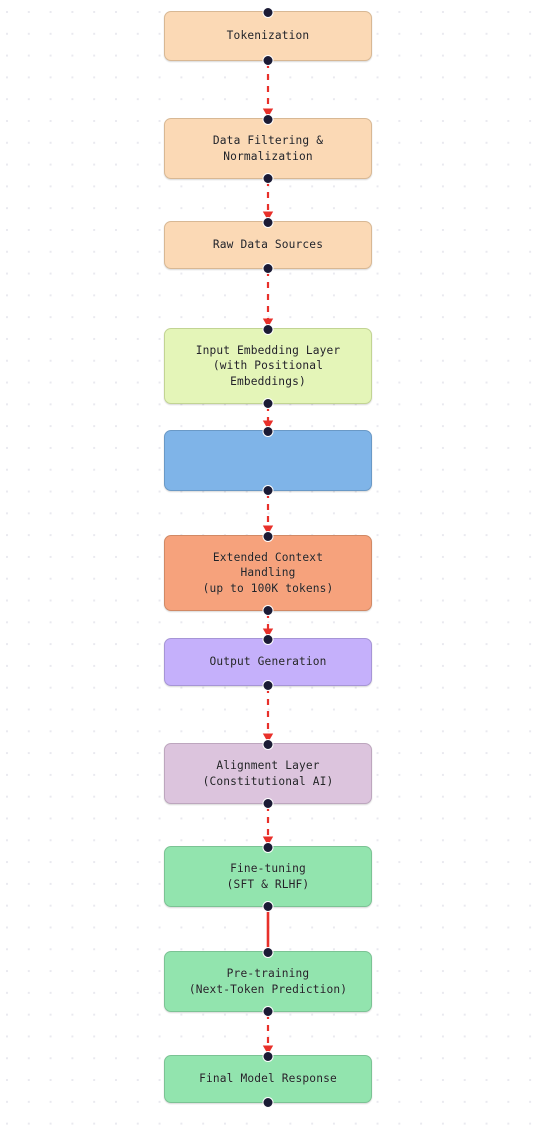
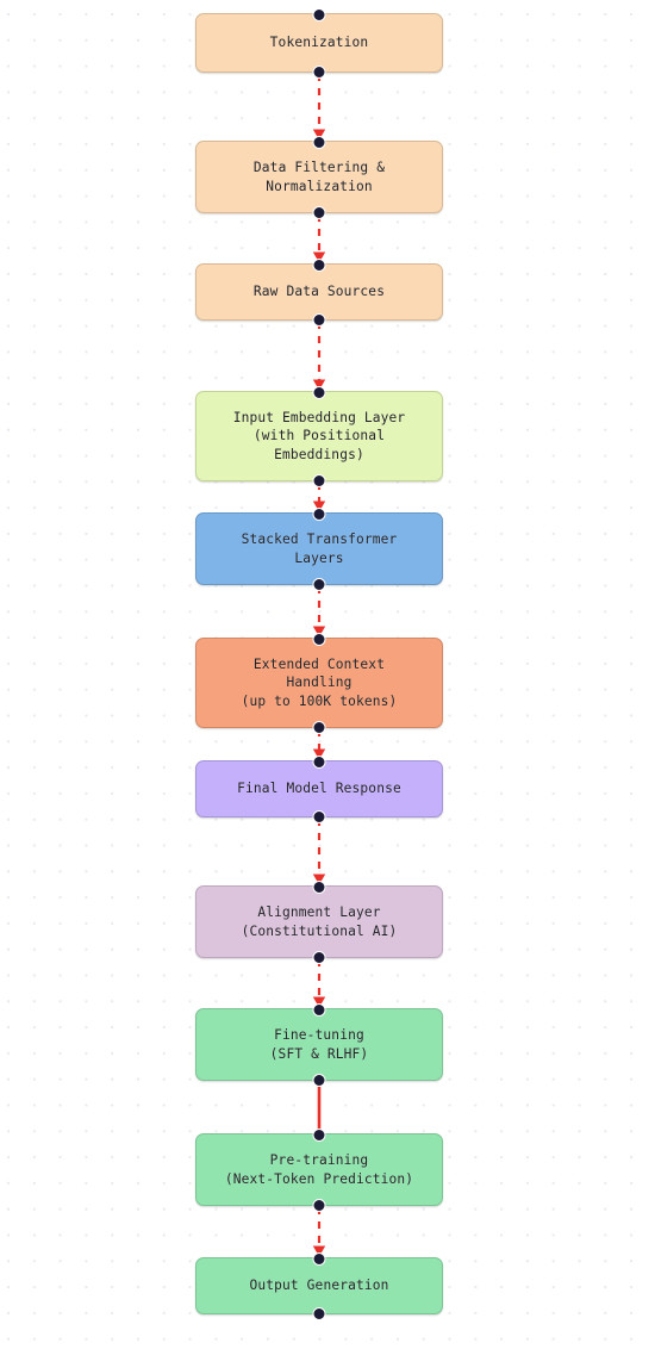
  Tokenization
  Data Filtering &
  Normalization
  Raw Data Sources
  Input Embedding Layer
  (with Positional
  Embeddings)
+ Stacked Transformer
+ Layers
  Extended Context
  Handling
  (up to 100K tokens)
- Output Generation
+ Final Model Response
  Alignment Layer
  (Constitutional AI)
  Fine-tuning
  (SFT & RLHF)
  Pre-training
  (Next-Token Prediction)
- Final Model Response
+ Output Generation
